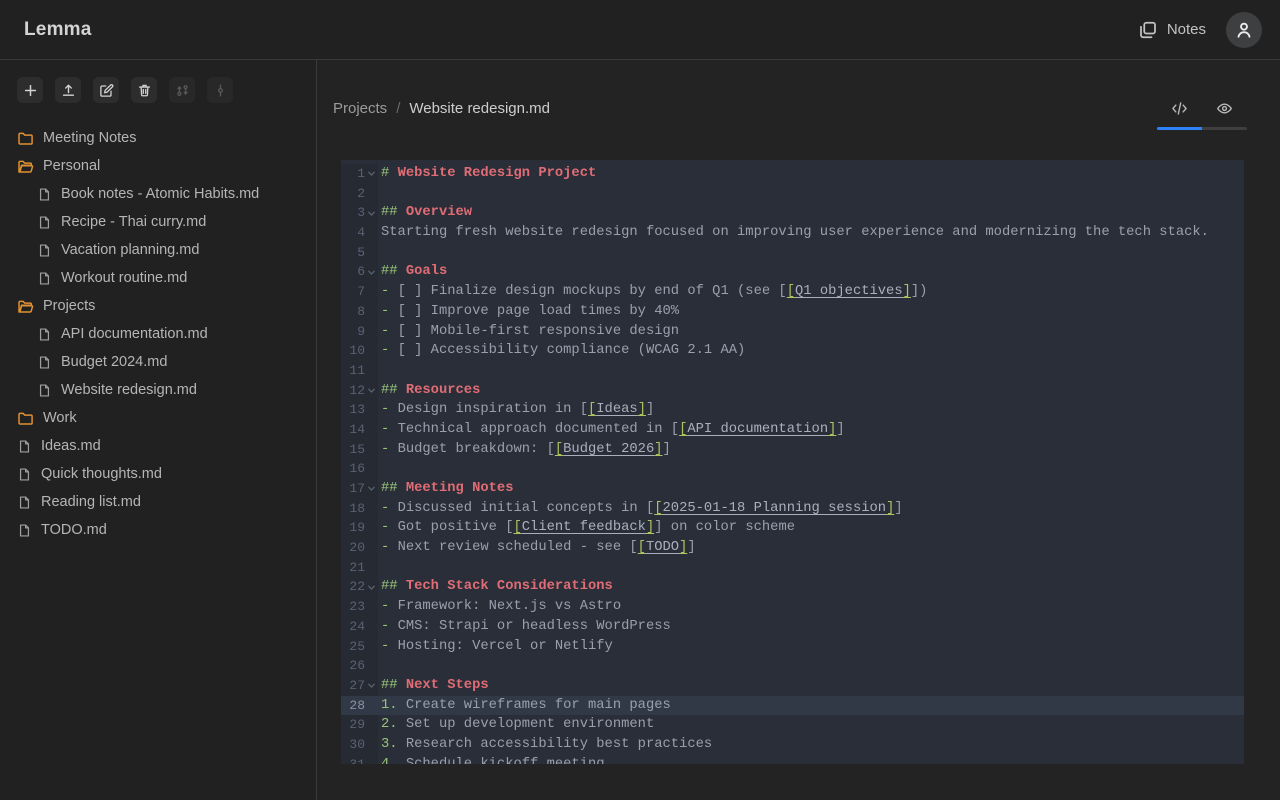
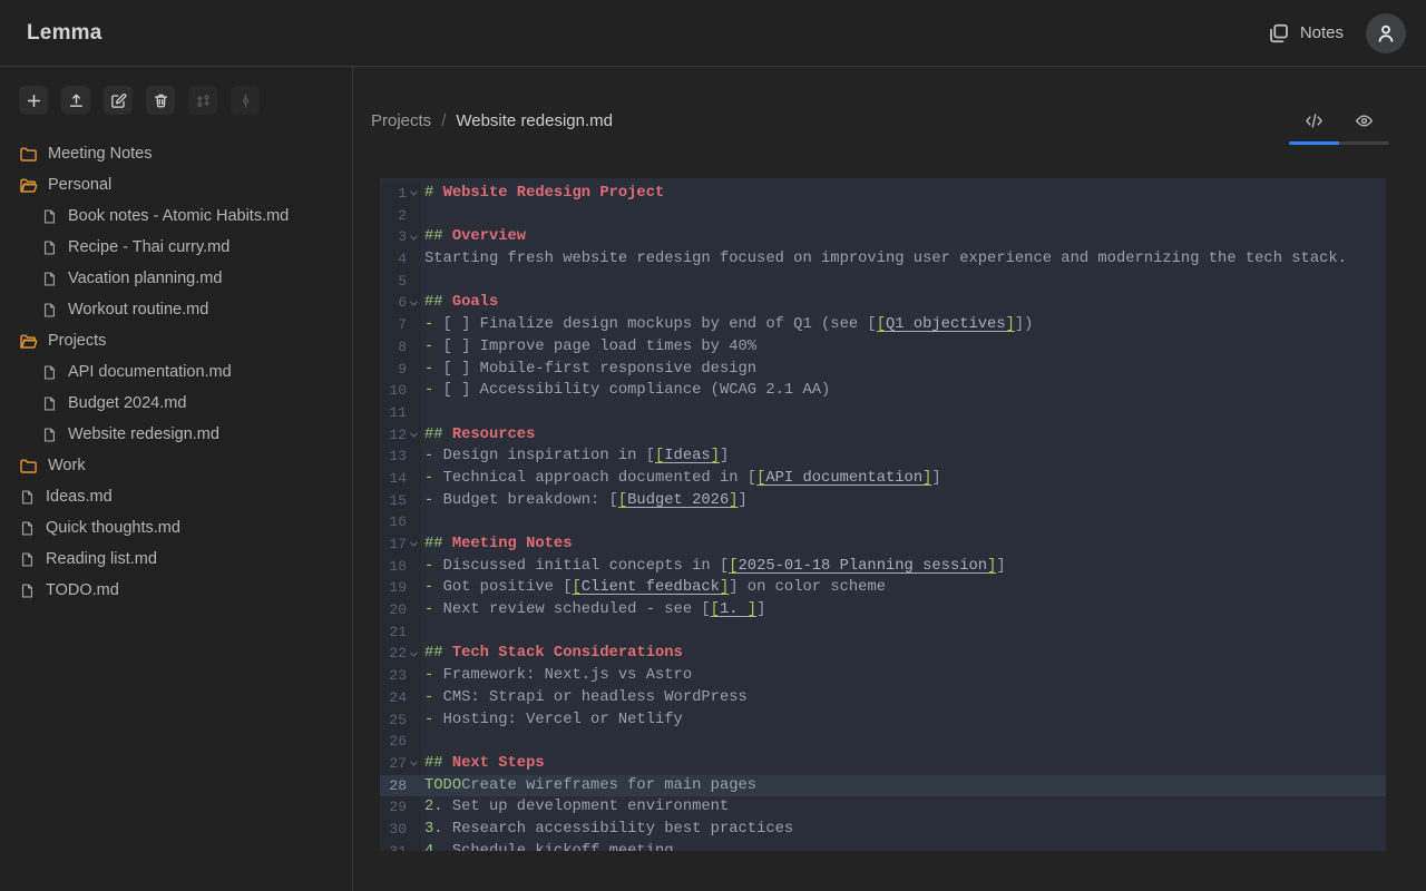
  Lemma
  Notes
  Meeting Notes
  Personal
  Book notes - Atomic Habits.md
  Recipe - Thai curry.md
  Vacation planning.md
  Workout routine.md
  Projects
  API documentation.md
  Budget 2024.md
  Website redesign.md
  Work
  Ideas.md
  Quick thoughts.md
  Reading list.md
  TODO.md
  Projects
  /
  Website redesign.md
  1
  # Website Redesign Project
  2
  3
  ## Overview
  4
  Starting fresh website redesign focused on improving user experience and modernizing the tech stack.
  5
  6
  ## Goals
  7
  - [ ] Finalize design mockups by end of Q1 (see [[Q1 objectives]])
  8
  - [ ] Improve page load times by 40%
  9
  - [ ] Mobile-first responsive design
  10
  - [ ] Accessibility compliance (WCAG 2.1 AA)
  11
  12
  ## Resources
  13
  - Design inspiration in [[Ideas]]
  14
  - Technical approach documented in [[API documentation]]
  15
  - Budget breakdown: [[Budget 2026]]
  16
  17
  ## Meeting Notes
  18
  - Discussed initial concepts in [[2025-01-18 Planning session]]
  19
  - Got positive [[Client feedback]] on color scheme
  20
- - Next review scheduled - see [[TODO]]
+ - Next review scheduled - see [[1. ]]
  21
  22
  ## Tech Stack Considerations
  23
  - Framework: Next.js vs Astro
  24
  - CMS: Strapi or headless WordPress
  25
  - Hosting: Vercel or Netlify
  26
  27
  ## Next Steps
  28
- 1. Create wireframes for main pages
+ TODOCreate wireframes for main pages
  29
  2. Set up development environment
  30
  3. Research accessibility best practices
